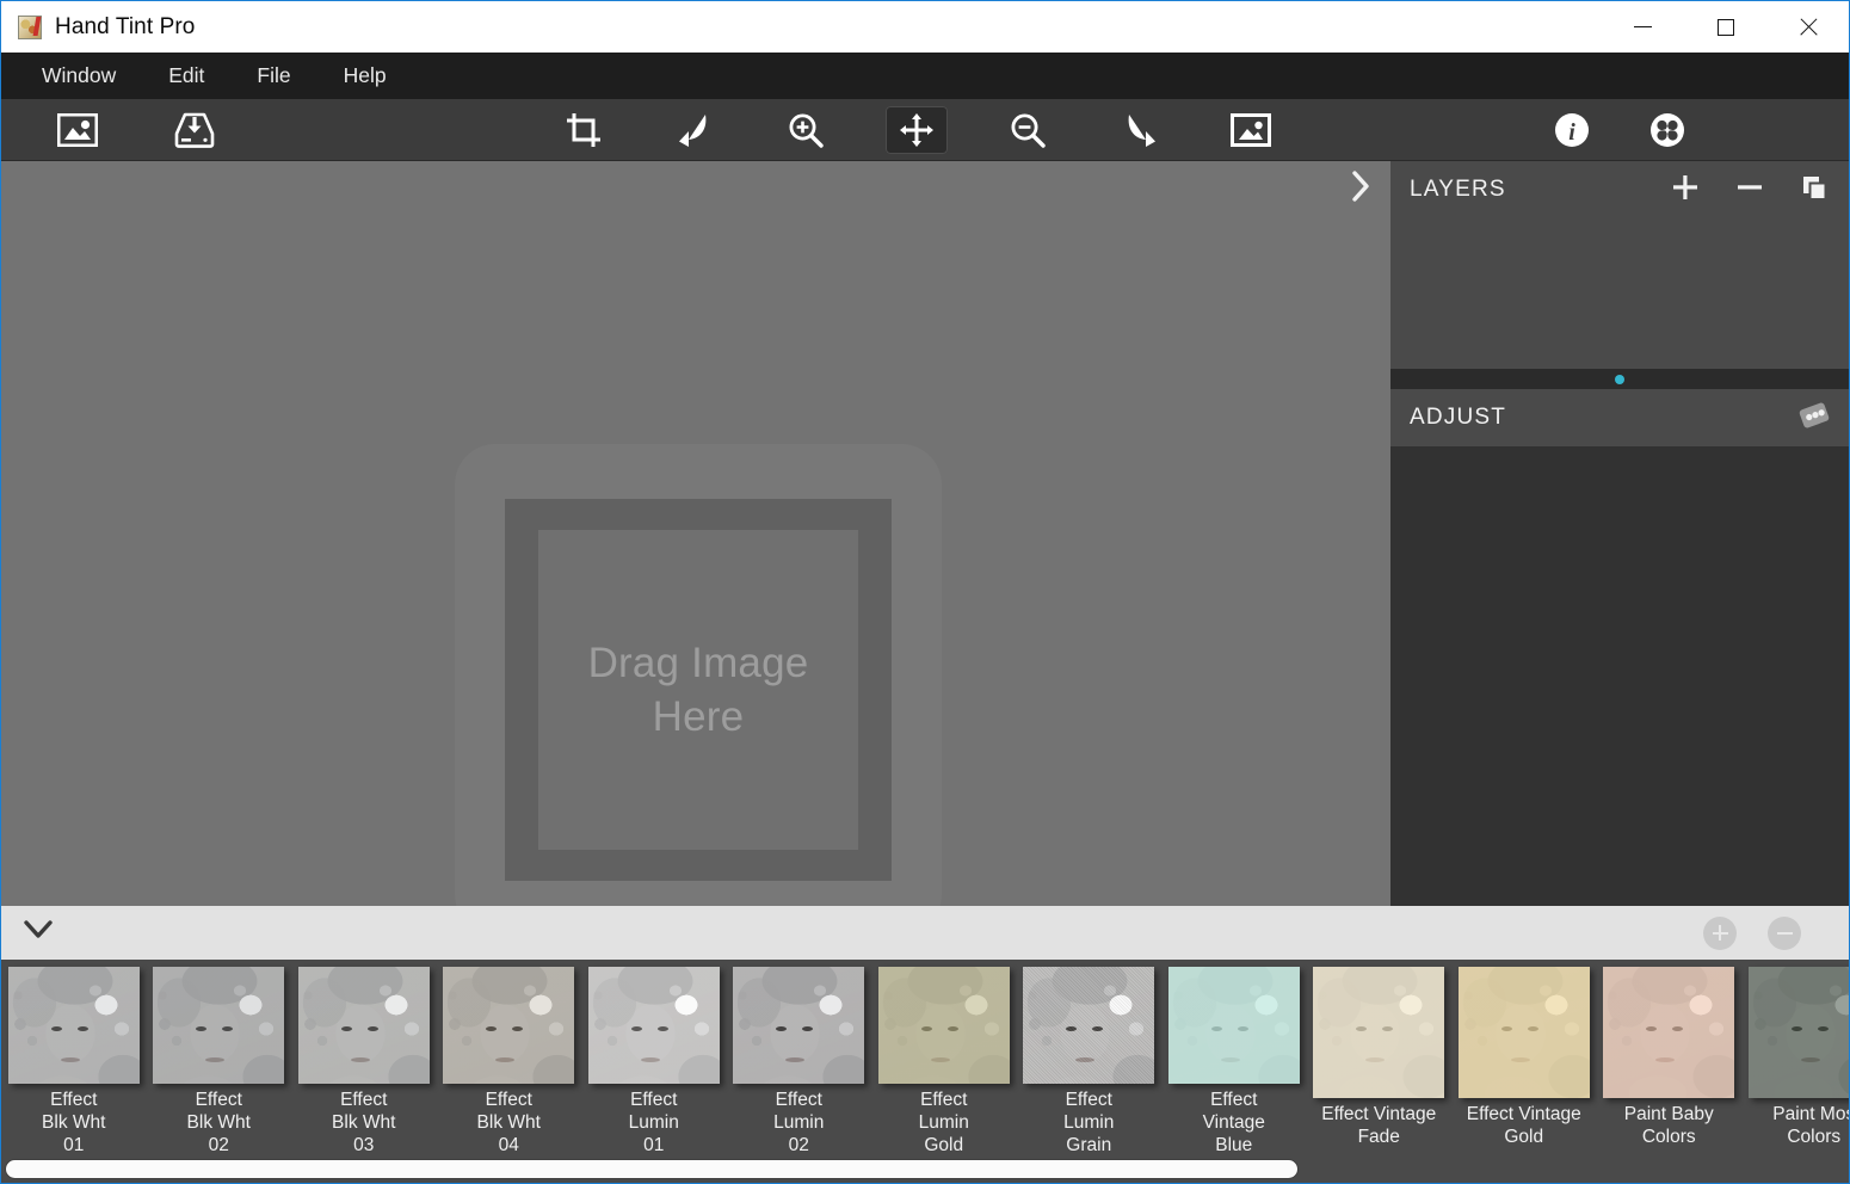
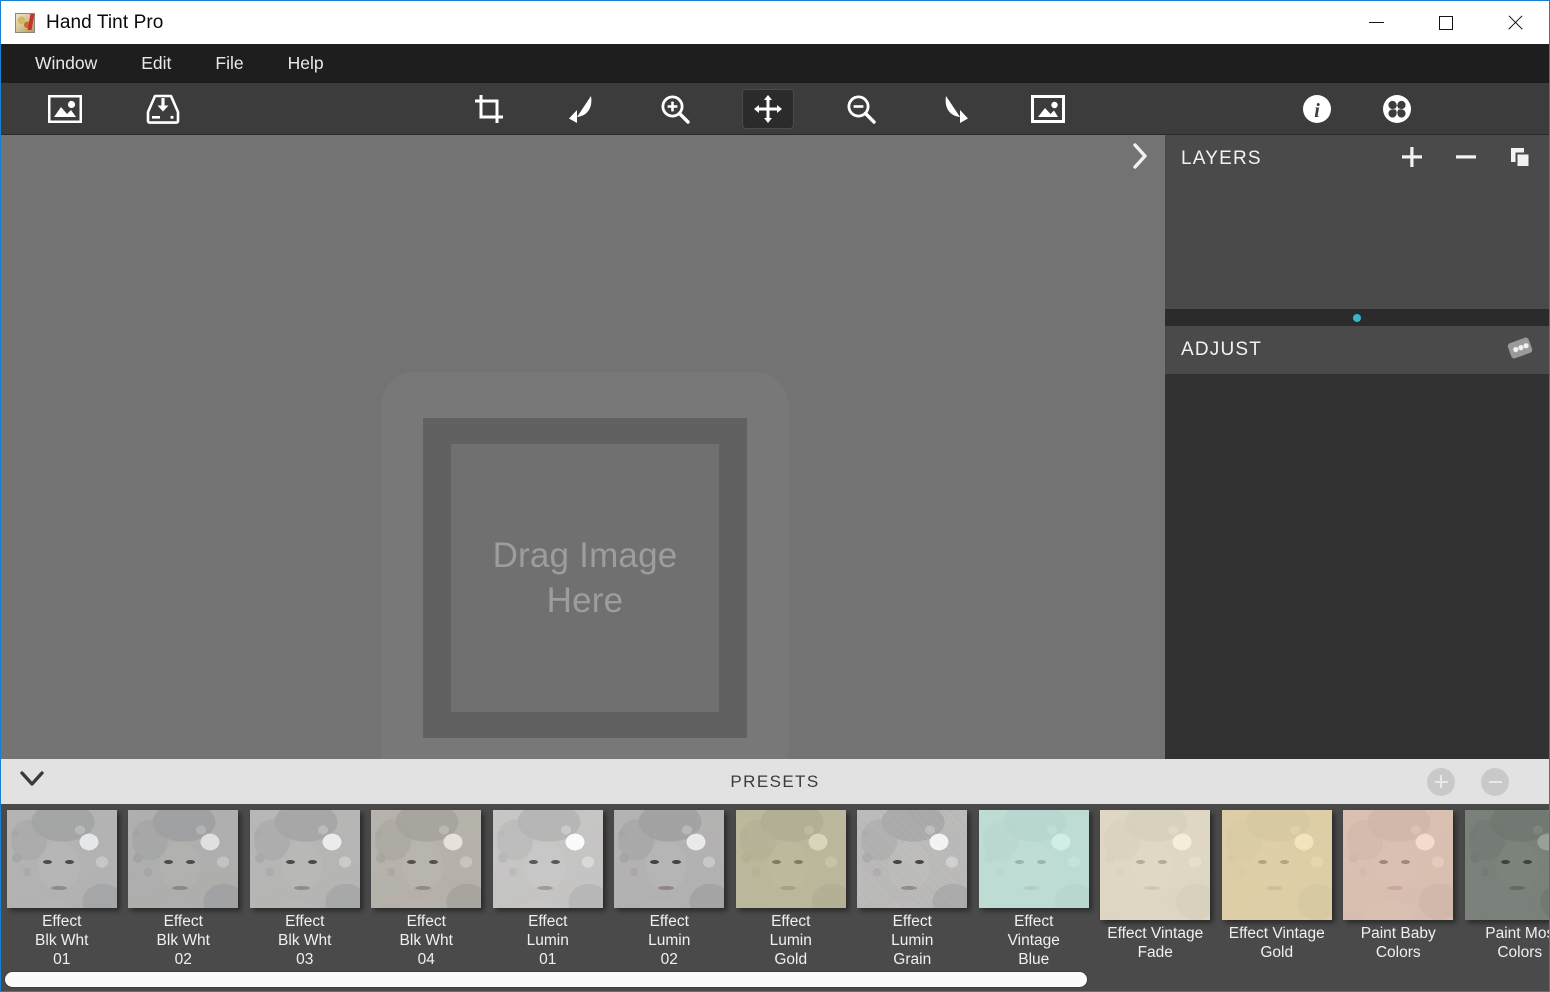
  Hand Tint Pro
  Window
  Edit
  File
  Help
  i
  Drag Image
  Here
  LAYERS
  ADJUST
+ PRESETS
  Effect
  Blk Wht
  01
  Effect
  Blk Wht
  02
  Effect
  Blk Wht
  03
  Effect
  Blk Wht
  04
  Effect
  Lumin
  01
  Effect
  Lumin
  02
  Effect
  Lumin
  Gold
  Effect
  Lumin
  Grain
  Effect
  Vintage
  Blue
  Effect Vintage
  Fade
  Effect Vintage
  Gold
  Paint Baby
  Colors
  Paint Mo
  Colors
